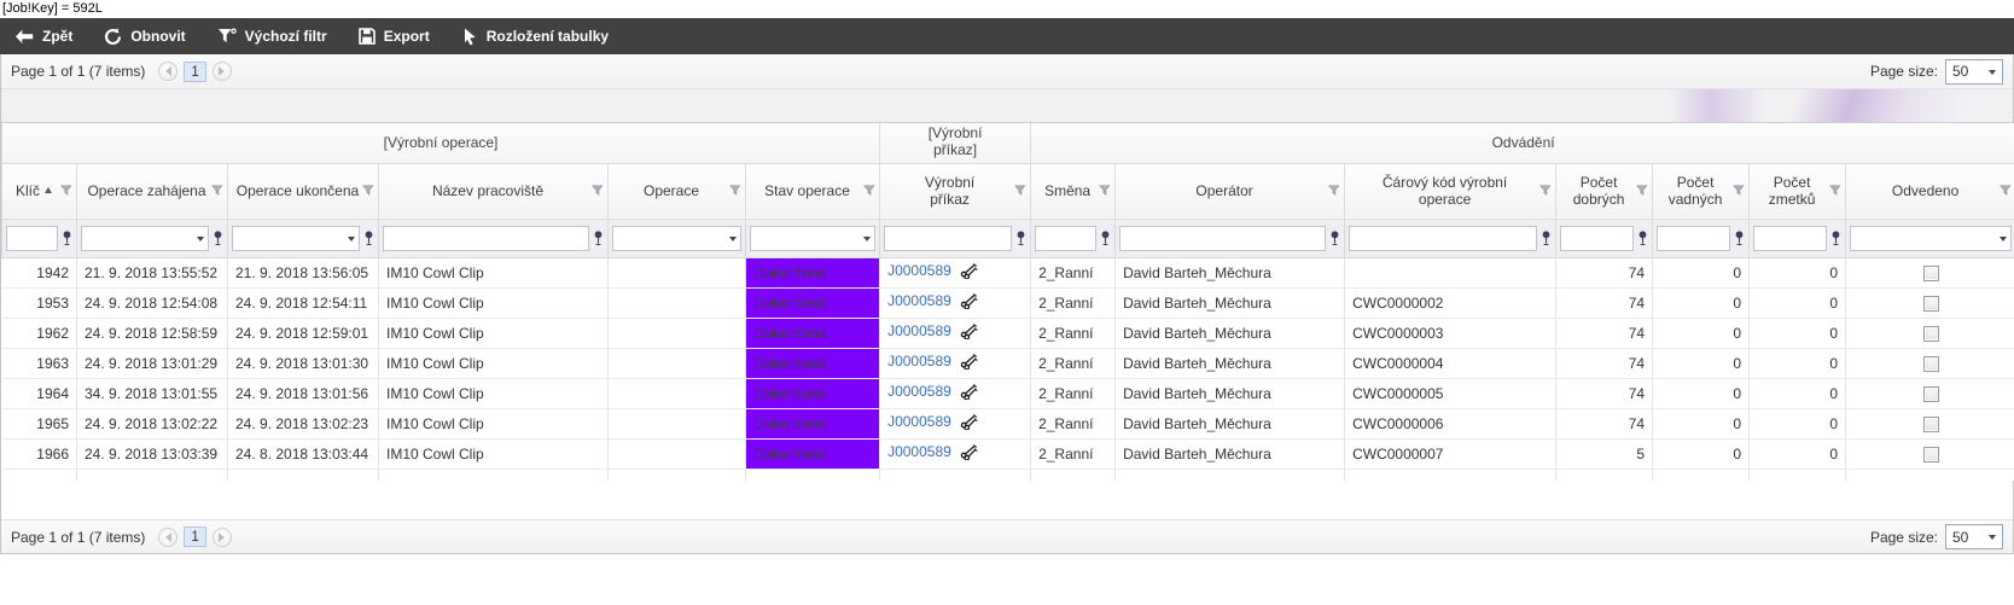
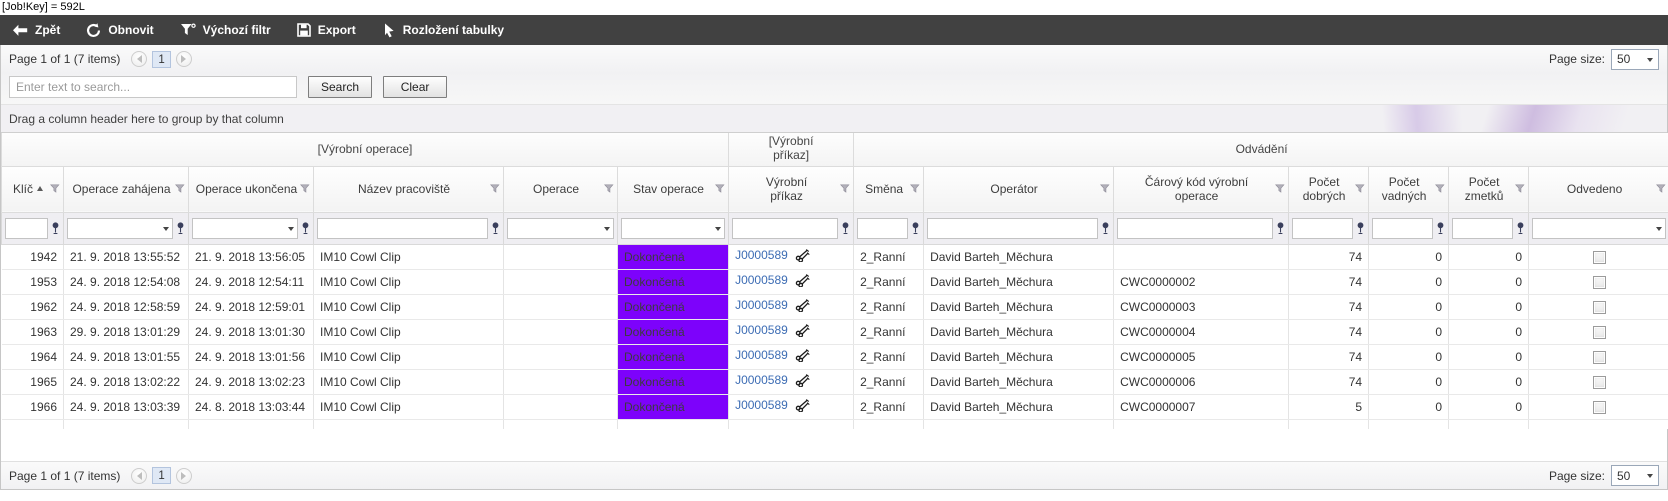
  [Job!Key] = 592L
  Zpět
  Obnovit
  Výchozí filtr
  Export
  Rozložení tabulky
  Page 1 of 1 (7 items)
  1
  Page size:
  50
+ Enter text to search...
+ Search
+ Clear
+ Drag a column header here to group by that column
  [Výrobní operace]	[Výrobní příkaz]	Odvádění
  Klíč	Operace zahájena	Operace ukončena	Název pracoviště	Operace	Stav operace	Výrobní příkaz	Směna	Operátor	Čárový kód výrobní operace	Počet dobrých	Počet vadných	Počet zmetků	Odvedeno
  1942	21. 9. 2018 13:55:52	21. 9. 2018 13:56:05	IM10 Cowl Clip		Dokončená	J0000589	2_Ranní	David Barteh_Měchura		74	0	0
  1953	24. 9. 2018 12:54:08	24. 9. 2018 12:54:11	IM10 Cowl Clip		Dokončená	J0000589	2_Ranní	David Barteh_Měchura	CWC0000002	74	0	0
  1962	24. 9. 2018 12:58:59	24. 9. 2018 12:59:01	IM10 Cowl Clip		Dokončená	J0000589	2_Ranní	David Barteh_Měchura	CWC0000003	74	0	0
- 1963	24. 9. 2018 13:01:29	24. 9. 2018 13:01:30	IM10 Cowl Clip		Dokončená	J0000589	2_Ranní	David Barteh_Měchura	CWC0000004	74	0	0
+ 1963	29. 9. 2018 13:01:29	24. 9. 2018 13:01:30	IM10 Cowl Clip		Dokončená	J0000589	2_Ranní	David Barteh_Měchura	CWC0000004	74	0	0
- 1964	34. 9. 2018 13:01:55	24. 9. 2018 13:01:56	IM10 Cowl Clip		Dokončená	J0000589	2_Ranní	David Barteh_Měchura	CWC0000005	74	0	0
+ 1964	24. 9. 2018 13:01:55	24. 9. 2018 13:01:56	IM10 Cowl Clip		Dokončená	J0000589	2_Ranní	David Barteh_Měchura	CWC0000005	74	0	0
  1965	24. 9. 2018 13:02:22	24. 9. 2018 13:02:23	IM10 Cowl Clip		Dokončená	J0000589	2_Ranní	David Barteh_Měchura	CWC0000006	74	0	0
  1966	24. 9. 2018 13:03:39	24. 8. 2018 13:03:44	IM10 Cowl Clip		Dokončená	J0000589	2_Ranní	David Barteh_Měchura	CWC0000007	5	0	0
  Page 1 of 1 (7 items)
  1
  Page size:
  50
